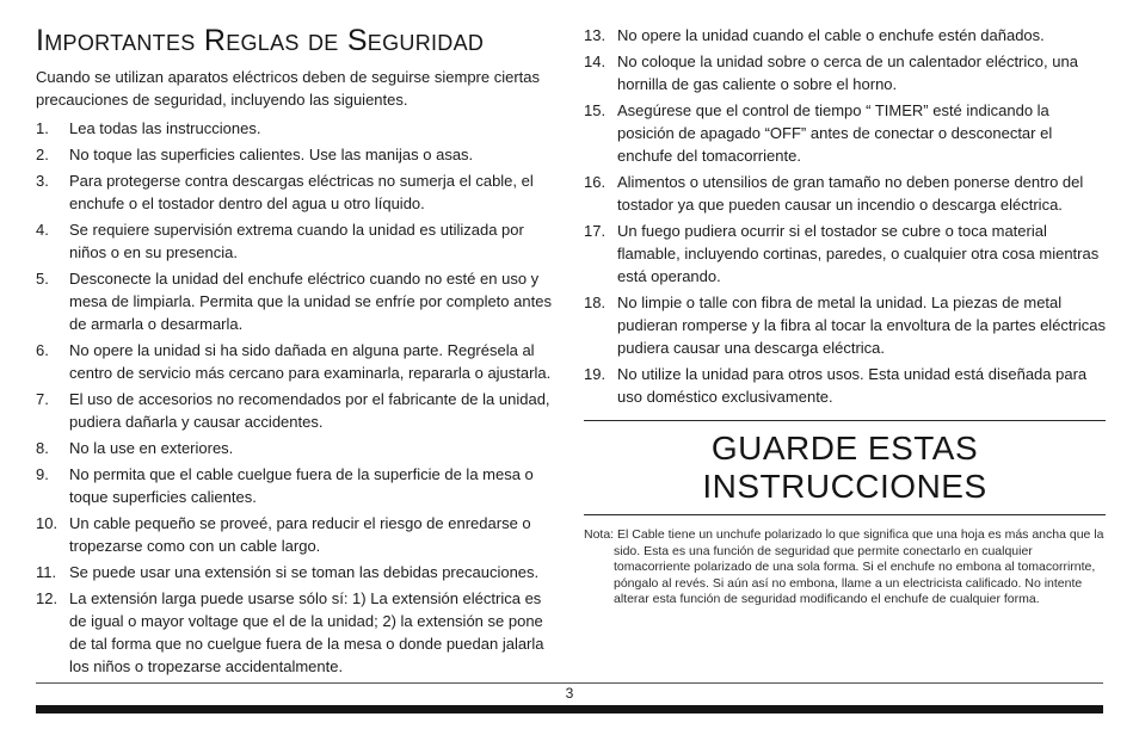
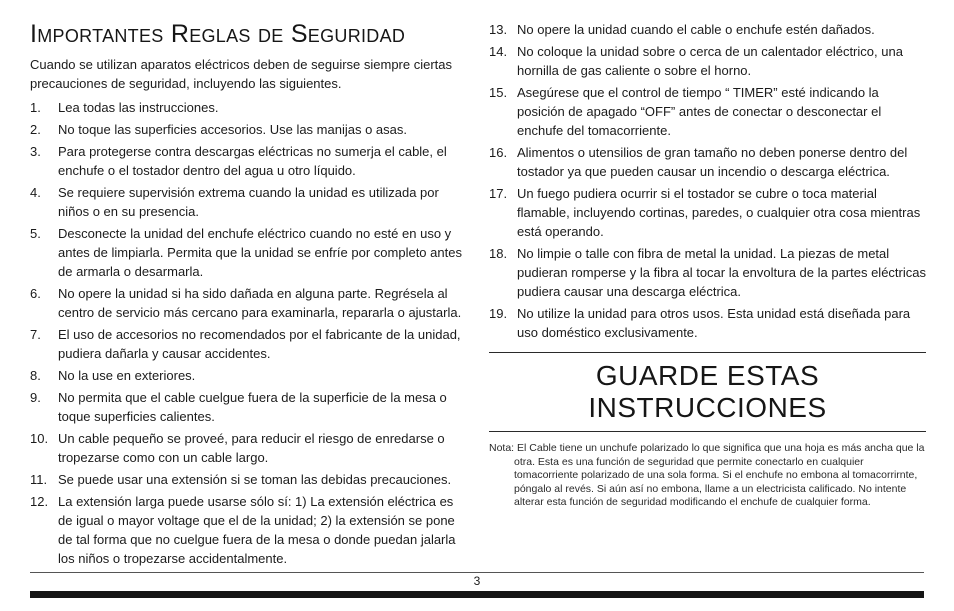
  Importantes Reglas de Seguridad
  Cuando se utilizan aparatos eléctricos deben de seguirse siempre ciertas precauciones de seguridad, incluyendo las siguientes.
  1.
  Lea todas las instrucciones.
  2.
- No toque las superficies calientes. Use las manijas o asas.
+ No toque las superficies accesorios. Use las manijas o asas.
  3.
  Para protegerse contra descargas eléctricas no sumerja el cable, el enchufe o el tostador dentro del agua u otro líquido.
  4.
  Se requiere supervisión extrema cuando la unidad es utilizada por niños o en su presencia.
  5.
- Desconecte la unidad del enchufe eléctrico cuando no esté en uso y mesa de limpiarla. Permita que la unidad se enfríe por completo antes de armarla o desarmarla.
+ Desconecte la unidad del enchufe eléctrico cuando no esté en uso y antes de limpiarla. Permita que la unidad se enfríe por completo antes de armarla o desarmarla.
  6.
  No opere la unidad si ha sido dañada en alguna parte. Regrésela al centro de servicio más cercano para examinarla, repararla o ajustarla.
  7.
  El uso de accesorios no recomendados por el fabricante de la unidad, pudiera dañarla y causar accidentes.
  8.
  No la use en exteriores.
  9.
  No permita que el cable cuelgue fuera de la superficie de la mesa o toque superficies calientes.
  10.
  Un cable pequeño se proveé, para reducir el riesgo de enredarse o tropezarse como con un cable largo.
  11.
  Se puede usar una extensión si se toman las debidas precauciones.
  12.
  La extensión larga puede usarse sólo sí: 1) La extensión eléctrica es de igual o mayor voltage que el de la unidad; 2) la extensión se pone de tal forma que no cuelgue fuera de la mesa o donde puedan jalarla los niños o tropezarse accidentalmente.
  13.
  No opere la unidad cuando el cable o enchufe estén dañados.
  14.
  No coloque la unidad sobre o cerca de un calentador eléctrico, una hornilla de gas caliente o sobre el horno.
  15.
  Asegúrese que el control de tiempo “ TIMER” esté indicando la posición de apagado “OFF” antes de conectar o desconectar el enchufe del tomacorriente.
  16.
  Alimentos o utensilios de gran tamaño no deben ponerse dentro del tostador ya que pueden causar un incendio o descarga eléctrica.
  17.
  Un fuego pudiera ocurrir si el tostador se cubre o toca material flamable, incluyendo cortinas, paredes, o cualquier otra cosa mientras está operando.
  18.
  No limpie o talle con fibra de metal la unidad. La piezas de metal pudieran romperse y la fibra al tocar la envoltura de la partes eléctricas pudiera causar una descarga eléctrica.
  19.
  No utilize la unidad para otros usos. Esta unidad está diseñada para uso doméstico exclusivamente.
  GUARDE ESTAS INSTRUCCIONES
- Nota: El Cable tiene un unchufe polarizado lo que significa que una hoja es más ancha que la sido. Esta es una función de seguridad que permite conectarlo en cualquier tomacorriente polarizado de una sola forma. Si el enchufe no embona al tomacorrirnte, póngalo al revés. Si aún así no embona, llame a un electricista calificado. No intente alterar esta función de seguridad modificando el enchufe de cualquier forma.
+ Nota: El Cable tiene un unchufe polarizado lo que significa que una hoja es más ancha que la otra. Esta es una función de seguridad que permite conectarlo en cualquier tomacorriente polarizado de una sola forma. Si el enchufe no embona al tomacorrirnte, póngalo al revés. Si aún así no embona, llame a un electricista calificado. No intente alterar esta función de seguridad modificando el enchufe de cualquier forma.
  3
